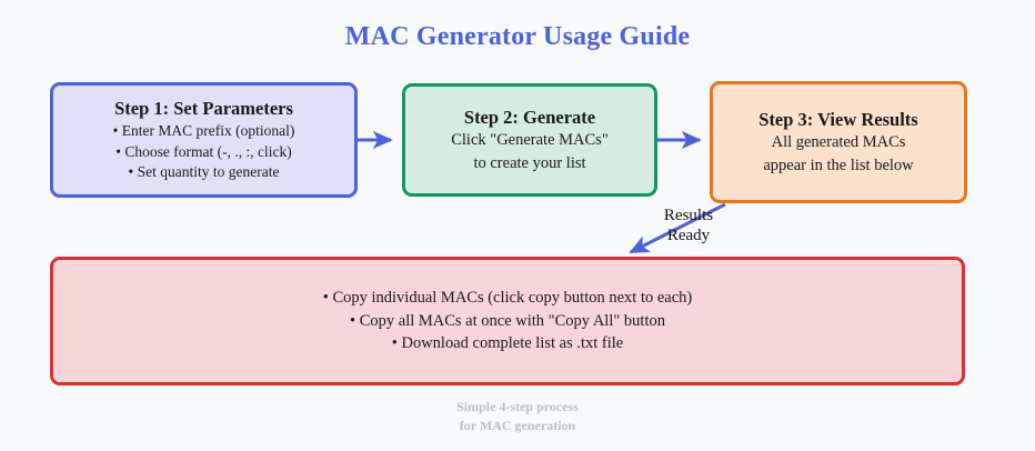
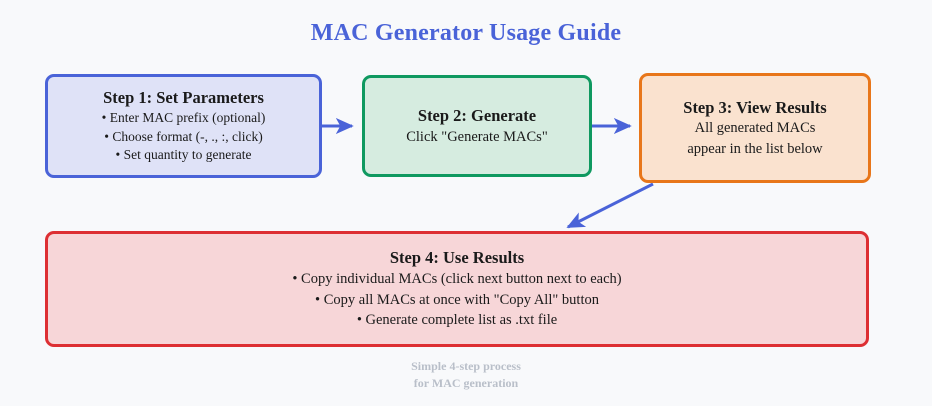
  MAC Generator Usage Guide
  Step 1: Set Parameters
  • Enter MAC prefix (optional)
  • Choose format (-, ., :, click)
  • Set quantity to generate
  Step 2: Generate
  Click "Generate MACs"
- to create your list
  Step 3: View Results
  All generated MACs
  appear in the list below
+ Step 4: Use Results
- • Copy individual MACs (click copy button next to each)
+ • Copy individual MACs (click next button next to each)
  • Copy all MACs at once with "Copy All" button
- • Download complete list as .txt file
+ • Generate complete list as .txt file
- Results
- Ready
  Simple 4-step process
  for MAC generation
